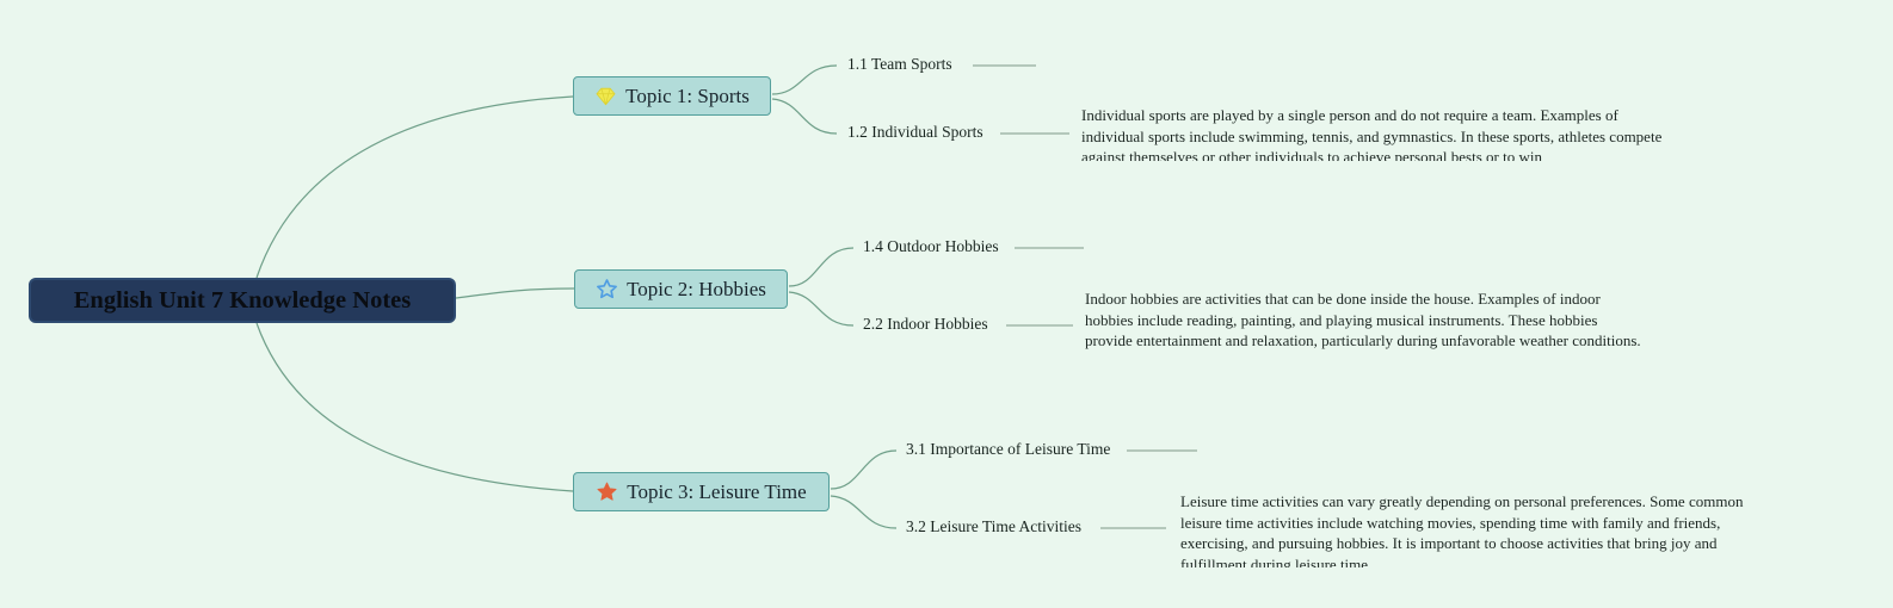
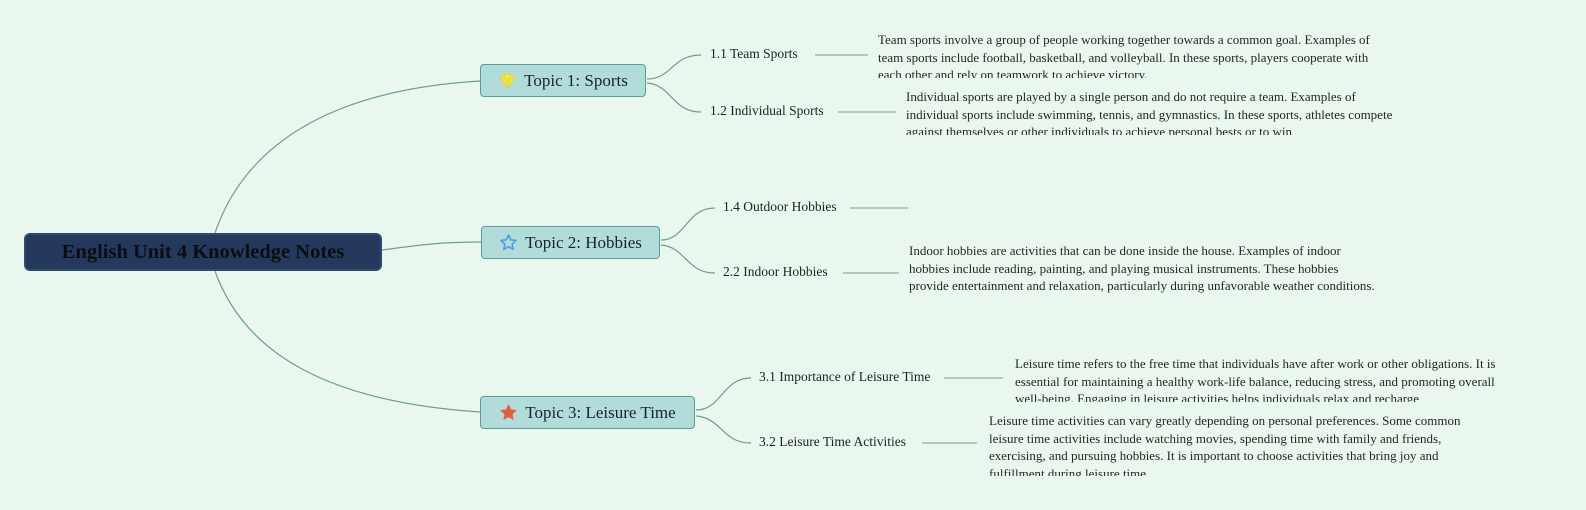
- English Unit 7 Knowledge Notes
+ English Unit 4 Knowledge Notes
  Topic 1: Sports
  Topic 2: Hobbies
  Topic 3: Leisure Time
  1.1 Team Sports
  1.2 Individual Sports
  1.4 Outdoor Hobbies
  2.2 Indoor Hobbies
  3.1 Importance of Leisure Time
  3.2 Leisure Time Activities
+ Team sports involve a group of people working together towards a common goal. Examples of team sports include football, basketball, and volleyball. In these sports, players cooperate with each other and rely on teamwork to achieve victory.
  Individual sports are played by a single person and do not require a team. Examples of individual sports include swimming, tennis, and gymnastics. In these sports, athletes compete against themselves or other individuals to achieve personal bests or to win
  Indoor hobbies are activities that can be done inside the house. Examples of indoor hobbies include reading, painting, and playing musical instruments. These hobbies provide entertainment and relaxation, particularly during unfavorable weather conditions.
+ Leisure time refers to the free time that individuals have after work or other obligations. It is essential for maintaining a healthy work-life balance, reducing stress, and promoting overall well-being. Engaging in leisure activities helps individuals relax and recharge
  Leisure time activities can vary greatly depending on personal preferences. Some common leisure time activities include watching movies, spending time with family and friends, exercising, and pursuing hobbies. It is important to choose activities that bring joy and fulfillment during leisure time.
